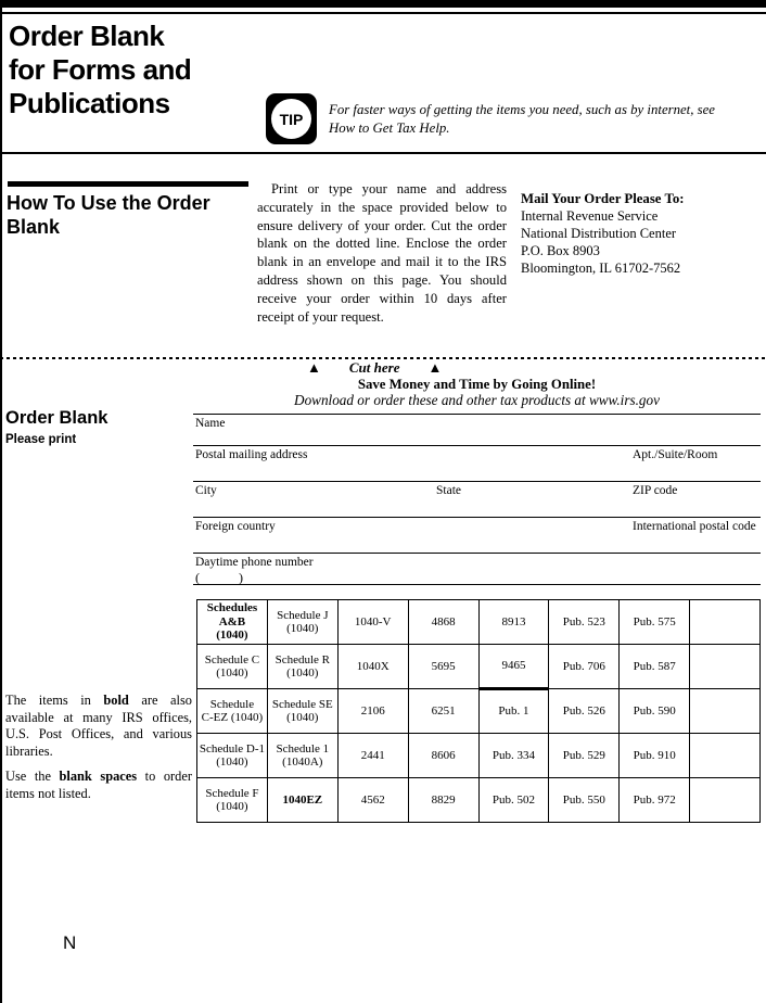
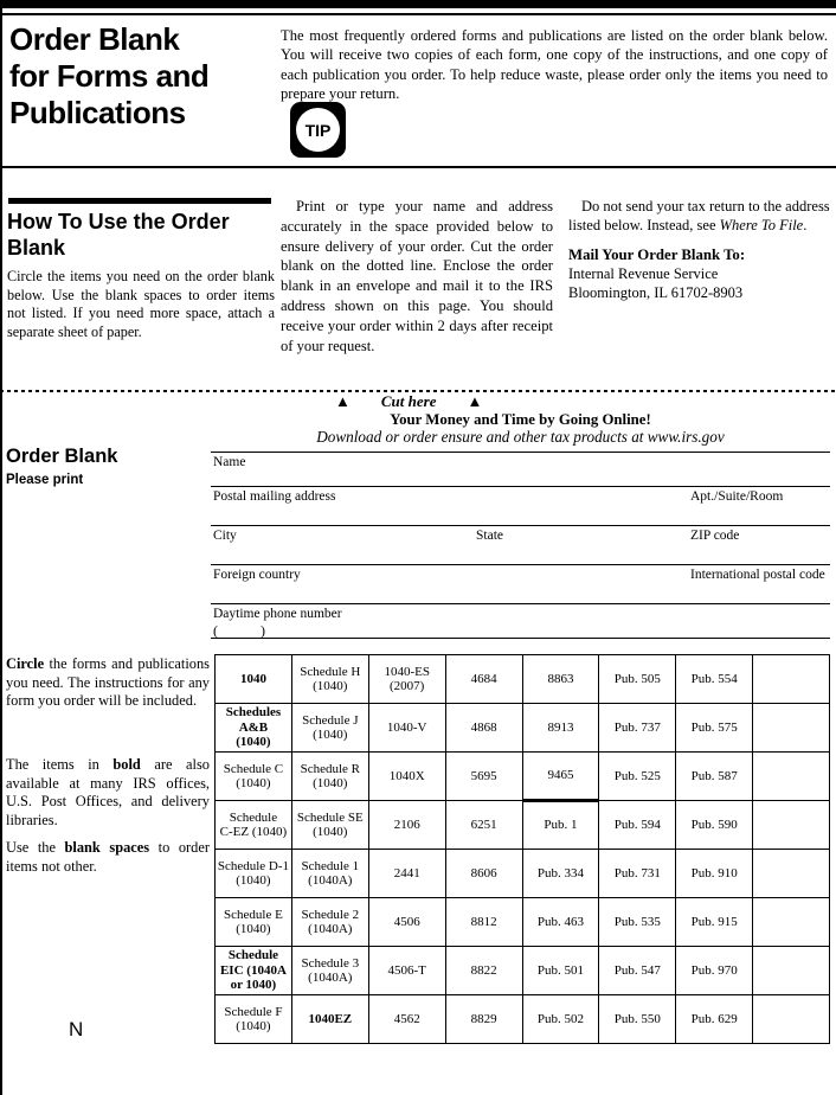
  Order Blank
  for Forms and
  Publications
+ The most frequently ordered forms and publications are listed on the order blank below. You will receive two copies of each form, one copy of the instructions, and one copy of each publication you order. To help reduce waste, please order only the items you need to prepare your return.
  TIP
- For faster ways of getting the items you need, such as by internet, see How to Get Tax Help.
  How To Use the Order
  Blank
+ Circle the items you need on the order blank below. Use the blank spaces to order items not listed. If you need more space, attach a separate sheet of paper.
- Print or type your name and address accurately in the space provided below to ensure delivery of your order. Cut the order blank on the dotted line. Enclose the order blank in an envelope and mail it to the IRS address shown on this page. You should receive your order within 10 days after receipt of your request.
+ Print or type your name and address accurately in the space provided below to ensure delivery of your order. Cut the order blank on the dotted line. Enclose the order blank in an envelope and mail it to the IRS address shown on this page. You should receive your order within 2 days after receipt of your request.
+ Do not send your tax return to the address listed below. Instead, see Where To File.
- Mail Your Order Please To:
+ Mail Your Order Blank To:
  Internal Revenue Service
- National Distribution Center
- P.O. Box 8903
- Bloomington, IL 61702-7562
+ Bloomington, IL 61702-8903
  ▲
  Cut here
  ▲
- Save Money and Time by Going Online!
+ Your Money and Time by Going Online!
- Download or order these and other tax products at www.irs.gov
+ Download or order ensure and other tax products at www.irs.gov
  Order Blank
  Please print
  Name
  Postal mailing address
  Apt./Suite/Room
  City
  State
  ZIP code
  Foreign country
  International postal code
  Daytime phone number
  ( )
+ Circle the forms and publications you need. The instructions for any form you order will be included.
- The items in bold are also available at many IRS offices, U.S. Post Offices, and various libraries.
+ The items in bold are also available at many IRS offices, U.S. Post Offices, and delivery libraries.
- Use the blank spaces to order items not listed.
+ Use the blank spaces to order items not other.
  N
+ 1040	Schedule H (1040)	1040-ES (2007)	4684	8863	Pub. 505	Pub. 554
- Schedules A&B (1040)	Schedule J (1040)	1040-V	4868	8913	Pub. 523	Pub. 575
+ Schedules A&B (1040)	Schedule J (1040)	1040-V	4868	8913	Pub. 737	Pub. 575
- Schedule C (1040)	Schedule R (1040)	1040X	5695	9465	Pub. 706	Pub. 587
+ Schedule C (1040)	Schedule R (1040)	1040X	5695	9465	Pub. 525	Pub. 587
- Schedule C-EZ (1040)	Schedule SE (1040)	2106	6251	Pub. 1	Pub. 526	Pub. 590
+ Schedule C-EZ (1040)	Schedule SE (1040)	2106	6251	Pub. 1	Pub. 594	Pub. 590
- Schedule D-1 (1040)	Schedule 1 (1040A)	2441	8606	Pub. 334	Pub. 529	Pub. 910
+ Schedule D-1 (1040)	Schedule 1 (1040A)	2441	8606	Pub. 334	Pub. 731	Pub. 910
+ Schedule E (1040)	Schedule 2 (1040A)	4506	8812	Pub. 463	Pub. 535	Pub. 915
+ Schedule EIC (1040A or 1040)	Schedule 3 (1040A)	4506-T	8822	Pub. 501	Pub. 547	Pub. 970
- Schedule F (1040)	1040EZ	4562	8829	Pub. 502	Pub. 550	Pub. 972
+ Schedule F (1040)	1040EZ	4562	8829	Pub. 502	Pub. 550	Pub. 629
